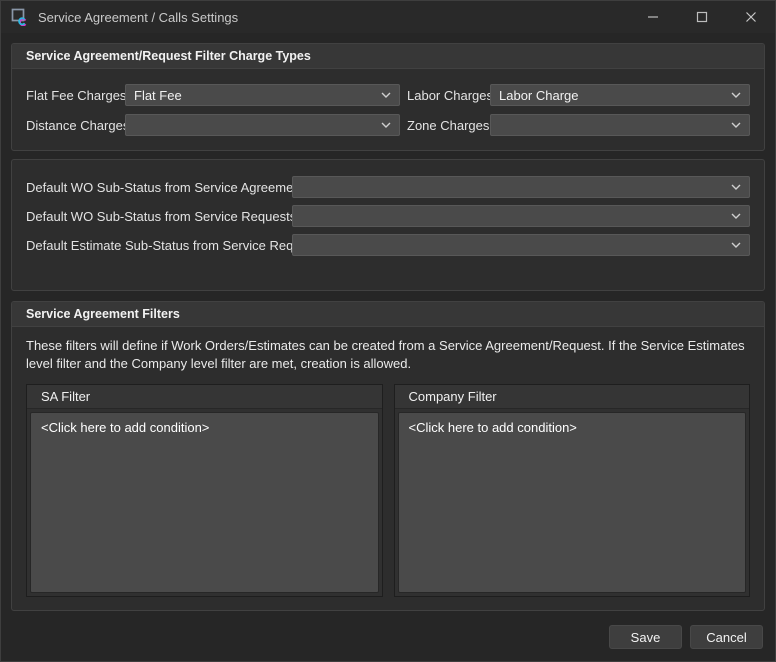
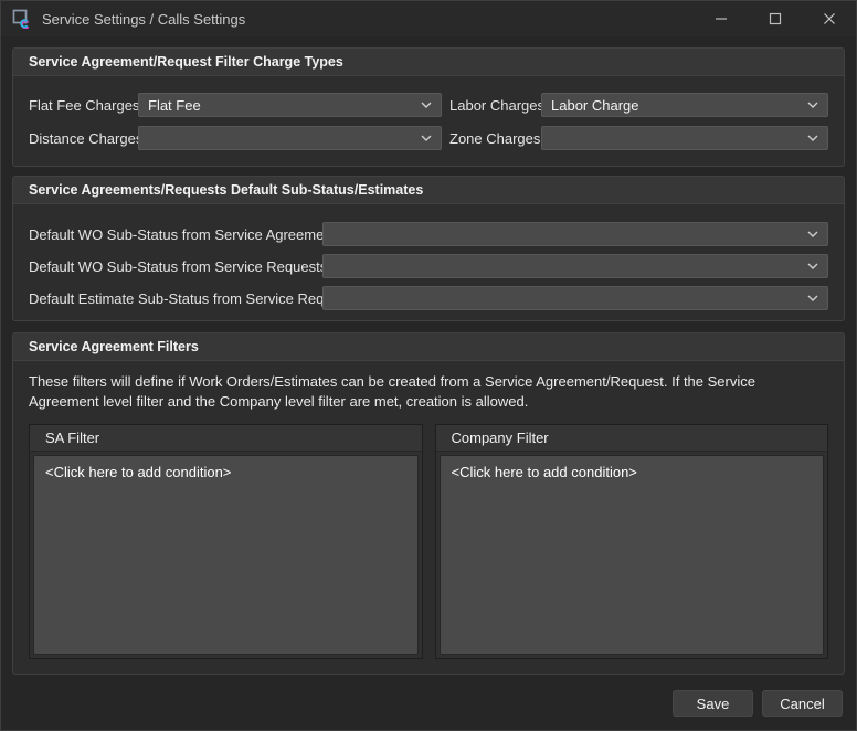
- Service Agreement / Calls Settings
+ Service Settings / Calls Settings
  Service Agreement/Request Filter Charge Types
  Flat Fee Charges
  Flat Fee
  Labor Charge
  Labor Charge
  Distance Charge
  Zone Charges
+ Service Agreements/Requests Default Sub-Status/Estimates
  Default WO Sub-Status from Service Agreeme
  Default WO Sub-Status from Service Request
  Default Estimate Sub-Status from Service Req
  Service Agreement Filters
- These filters will define if Work Orders/Estimates can be created from a Service Agreement/Request. If the Service Estimates level filter and the Company level filter are met, creation is allowed.
+ These filters will define if Work Orders/Estimates can be created from a Service Agreement/Request. If the Service Agreement level filter and the Company level filter are met, creation is allowed.
  SA Filter
  <Click here to add condition>
  Company Filter
  <Click here to add condition>
  Save
  Cancel
